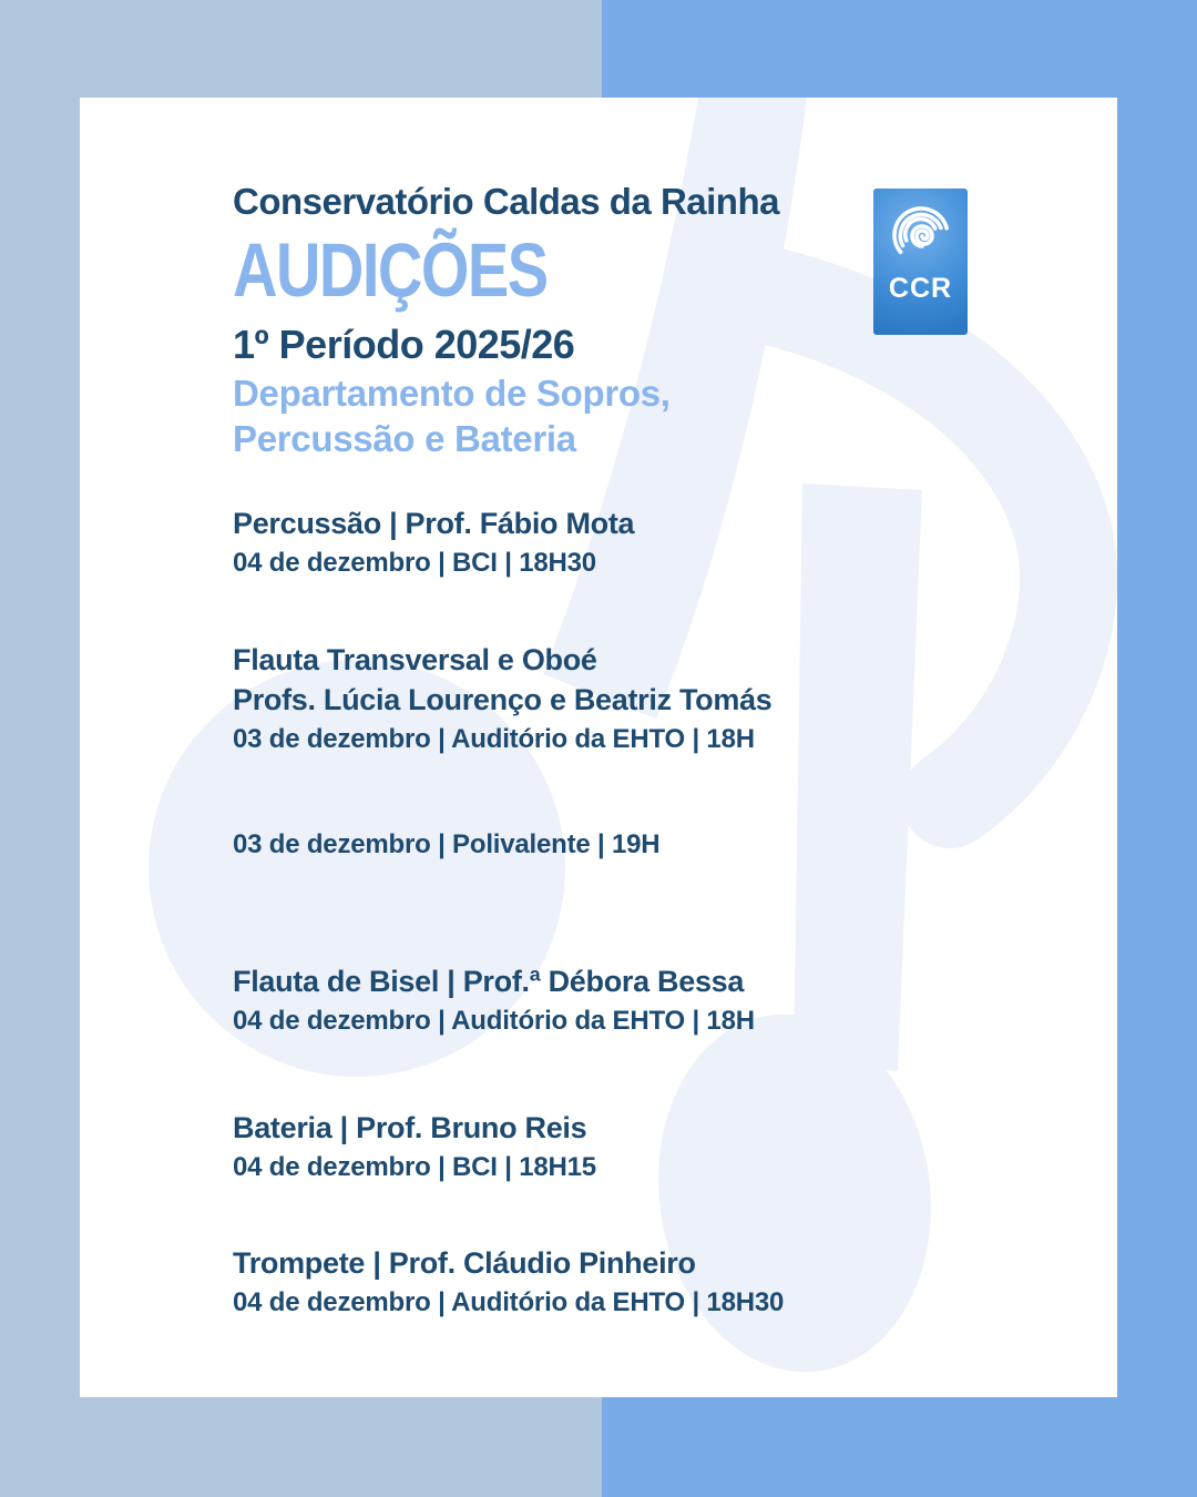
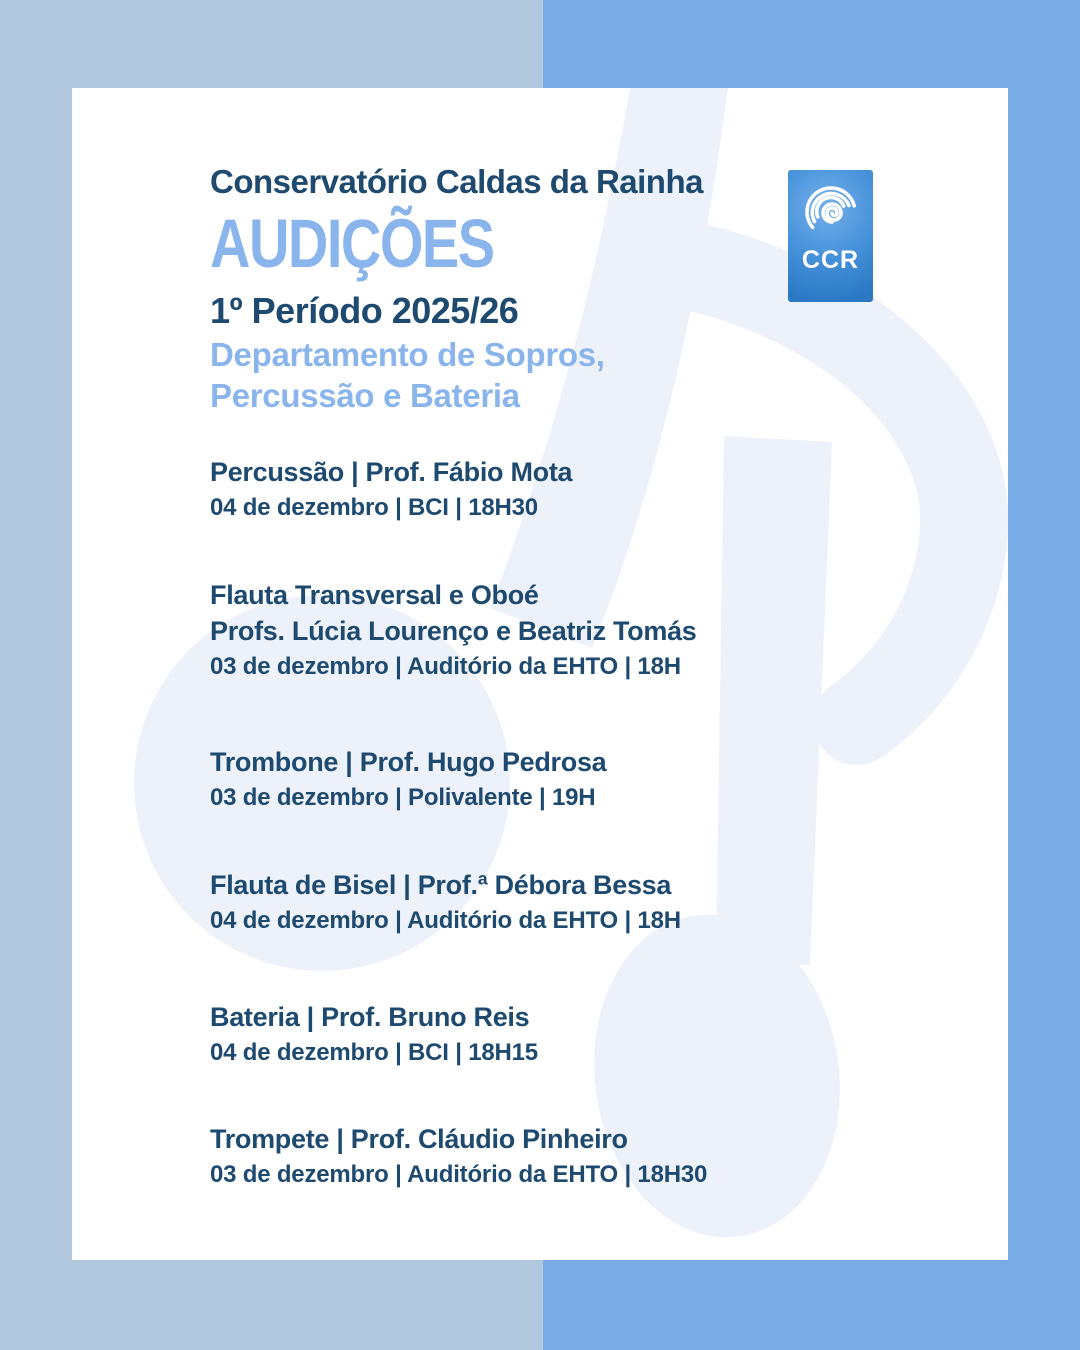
  Conservatório Caldas da Rainha
  AUDIÇÕES
  1º Período 2025/26
  Departamento de Sopros,
  Percussão e Bateria
  CCR
  Percussão | Prof. Fábio Mota
  04 de dezembro | BCI | 18H30
  Flauta Transversal e Oboé
  Profs. Lúcia Lourenço e Beatriz Tomás
  03 de dezembro | Auditório da EHTO | 18H
+ Trombone | Prof. Hugo Pedrosa
  03 de dezembro | Polivalente | 19H
  Flauta de Bisel | Prof.ª Débora Bessa
  04 de dezembro | Auditório da EHTO | 18H
  Bateria | Prof. Bruno Reis
  04 de dezembro | BCI | 18H15
  Trompete | Prof. Cláudio Pinheiro
- 04 de dezembro | Auditório da EHTO | 18H30
+ 03 de dezembro | Auditório da EHTO | 18H30
